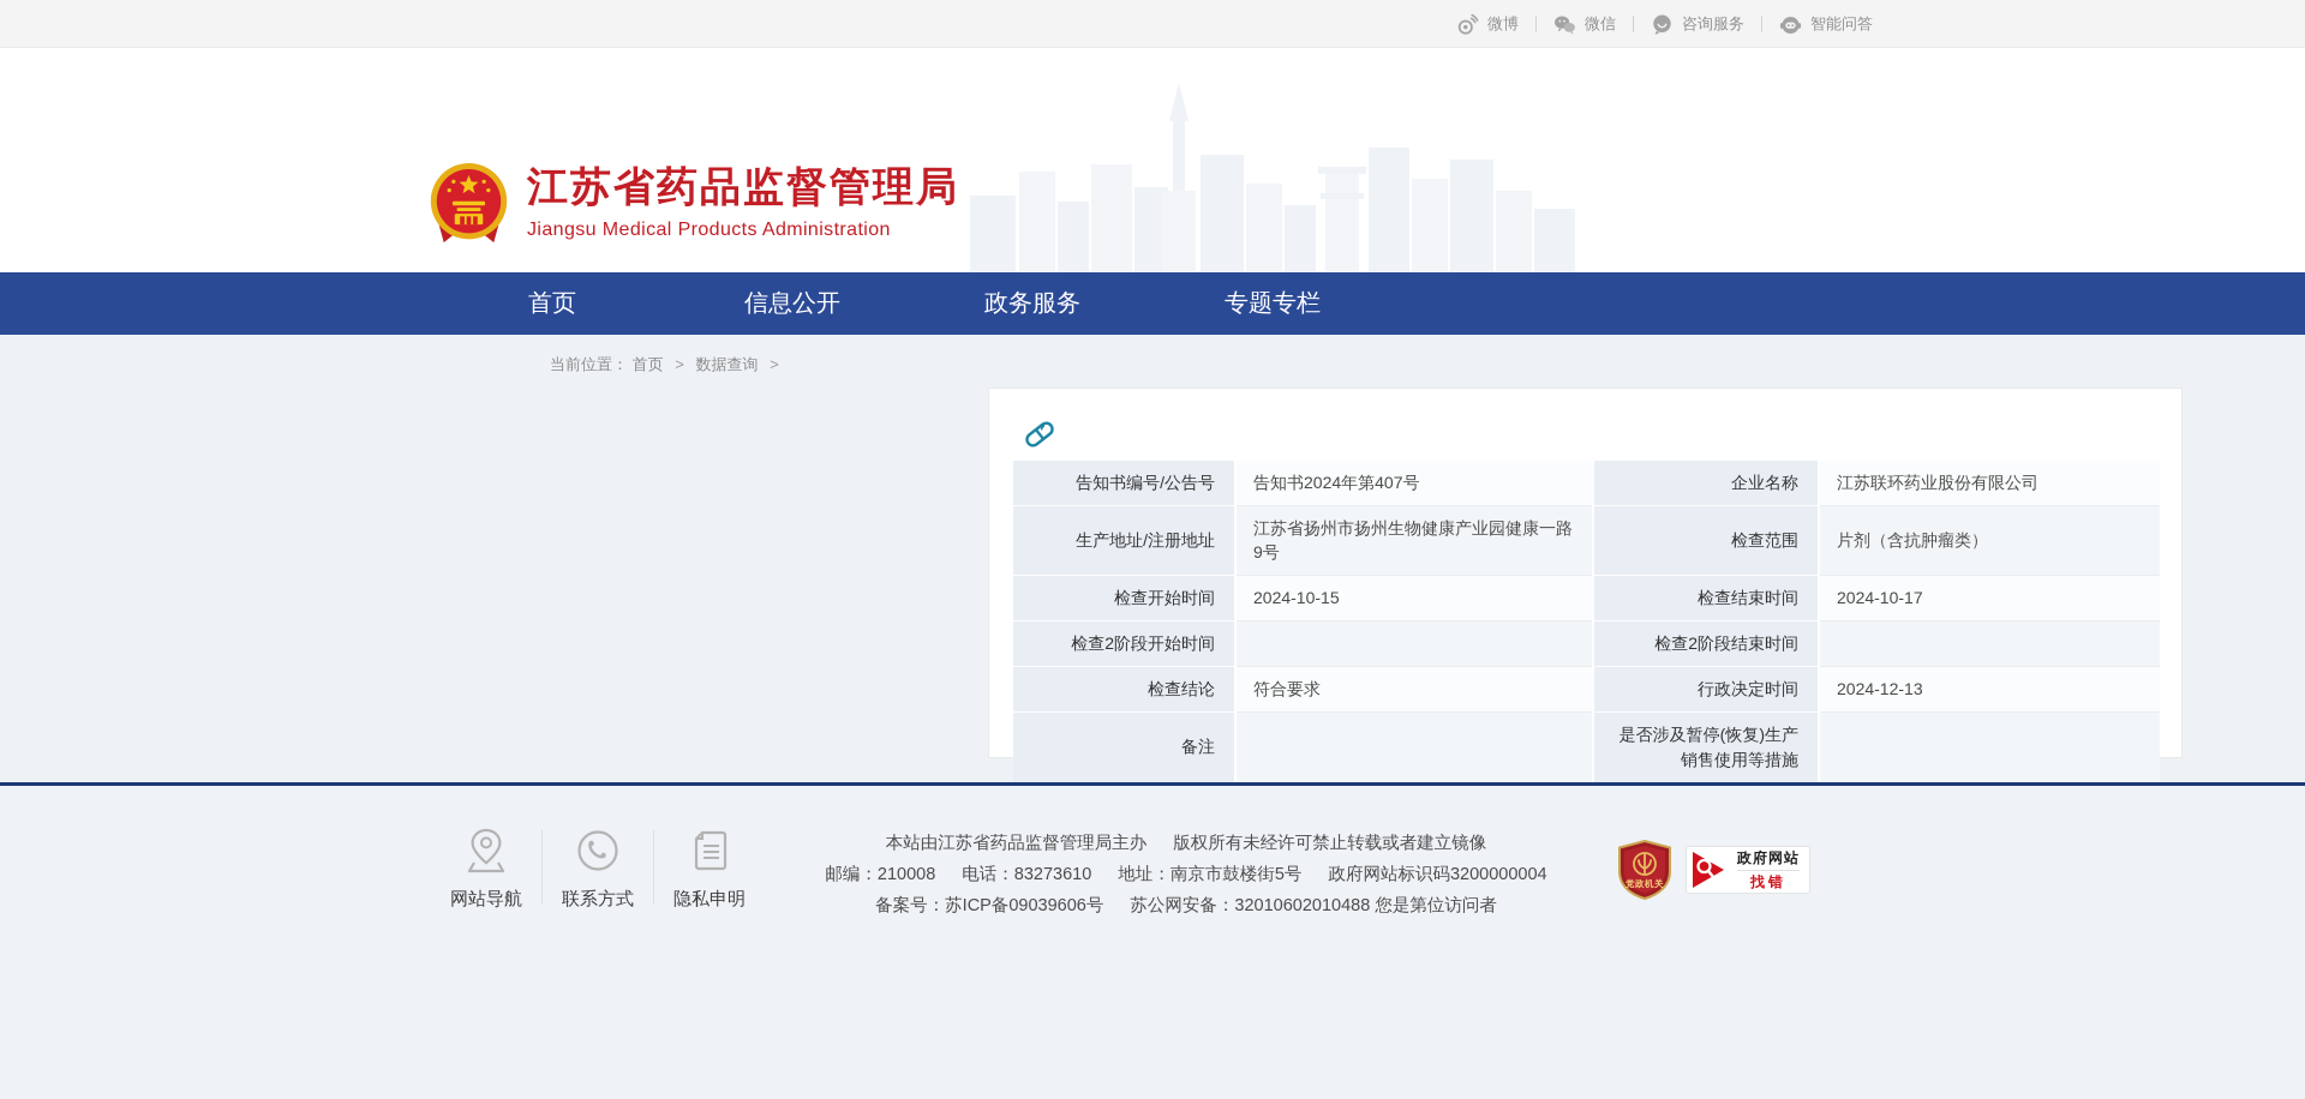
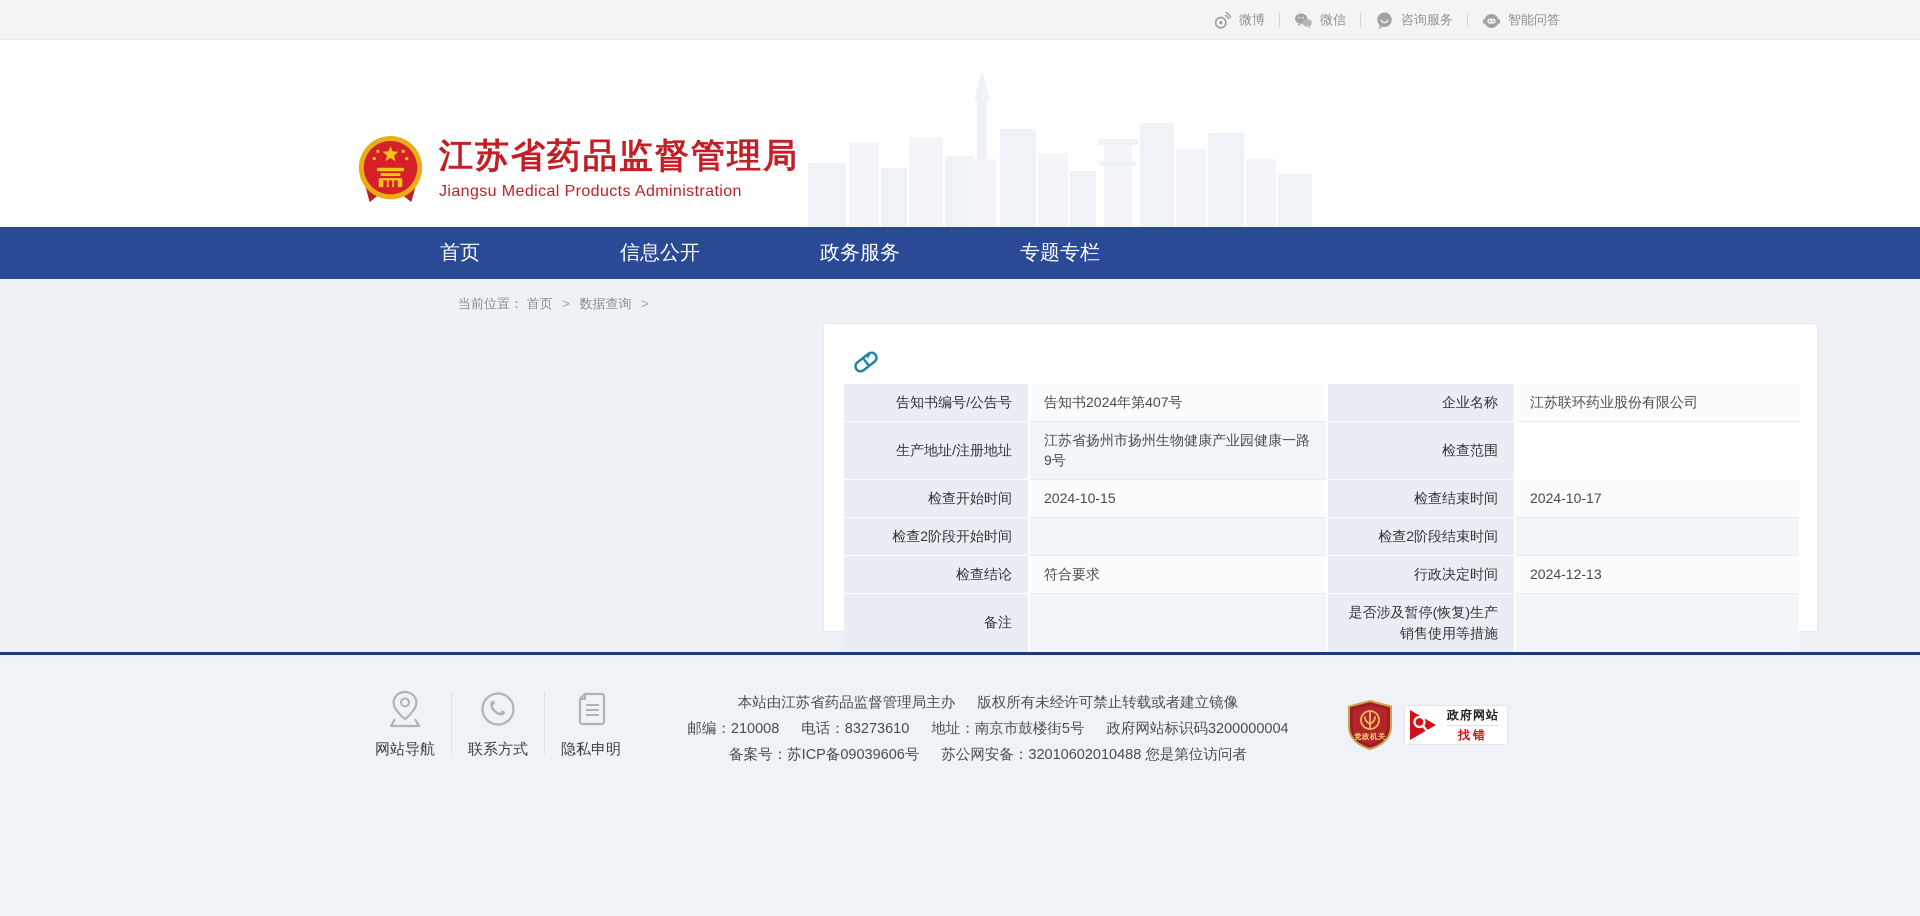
  微博
  微信
  咨询服务
  智能问答
  江苏省药品监督管理局
  Jiangsu Medical Products Administration
  首页
  信息公开
  政务服务
  专题专栏
  当前位置： 首页 > 数据查询 >
  告知书编号/公告号
  告知书2024年第407号
  企业名称
  江苏联环药业股份有限公司
  生产地址/注册地址
  江苏省扬州市扬州生物健康产业园健康一路9号
  检查范围
- 片剂（含抗肿瘤类）
  检查开始时间
  2024-10-15
  检查结束时间
  2024-10-17
  检查2阶段开始时间
  检查2阶段结束时间
  检查结论
  符合要求
  行政决定时间
  2024-12-13
  备注
  是否涉及暂停(恢复)生产销售使用等措施
  网站导航
  联系方式
  隐私申明
  本站由江苏省药品监督管理局主办 版权所有未经许可禁止转载或者建立镜像
  邮编：210008 电话：83273610 地址：南京市鼓楼街5号 政府网站标识码3200000004
  备案号：苏ICP备09039606号 苏公网安备：32010602010488 您是第位访问者
  党政机关
  政府网站
  找错
